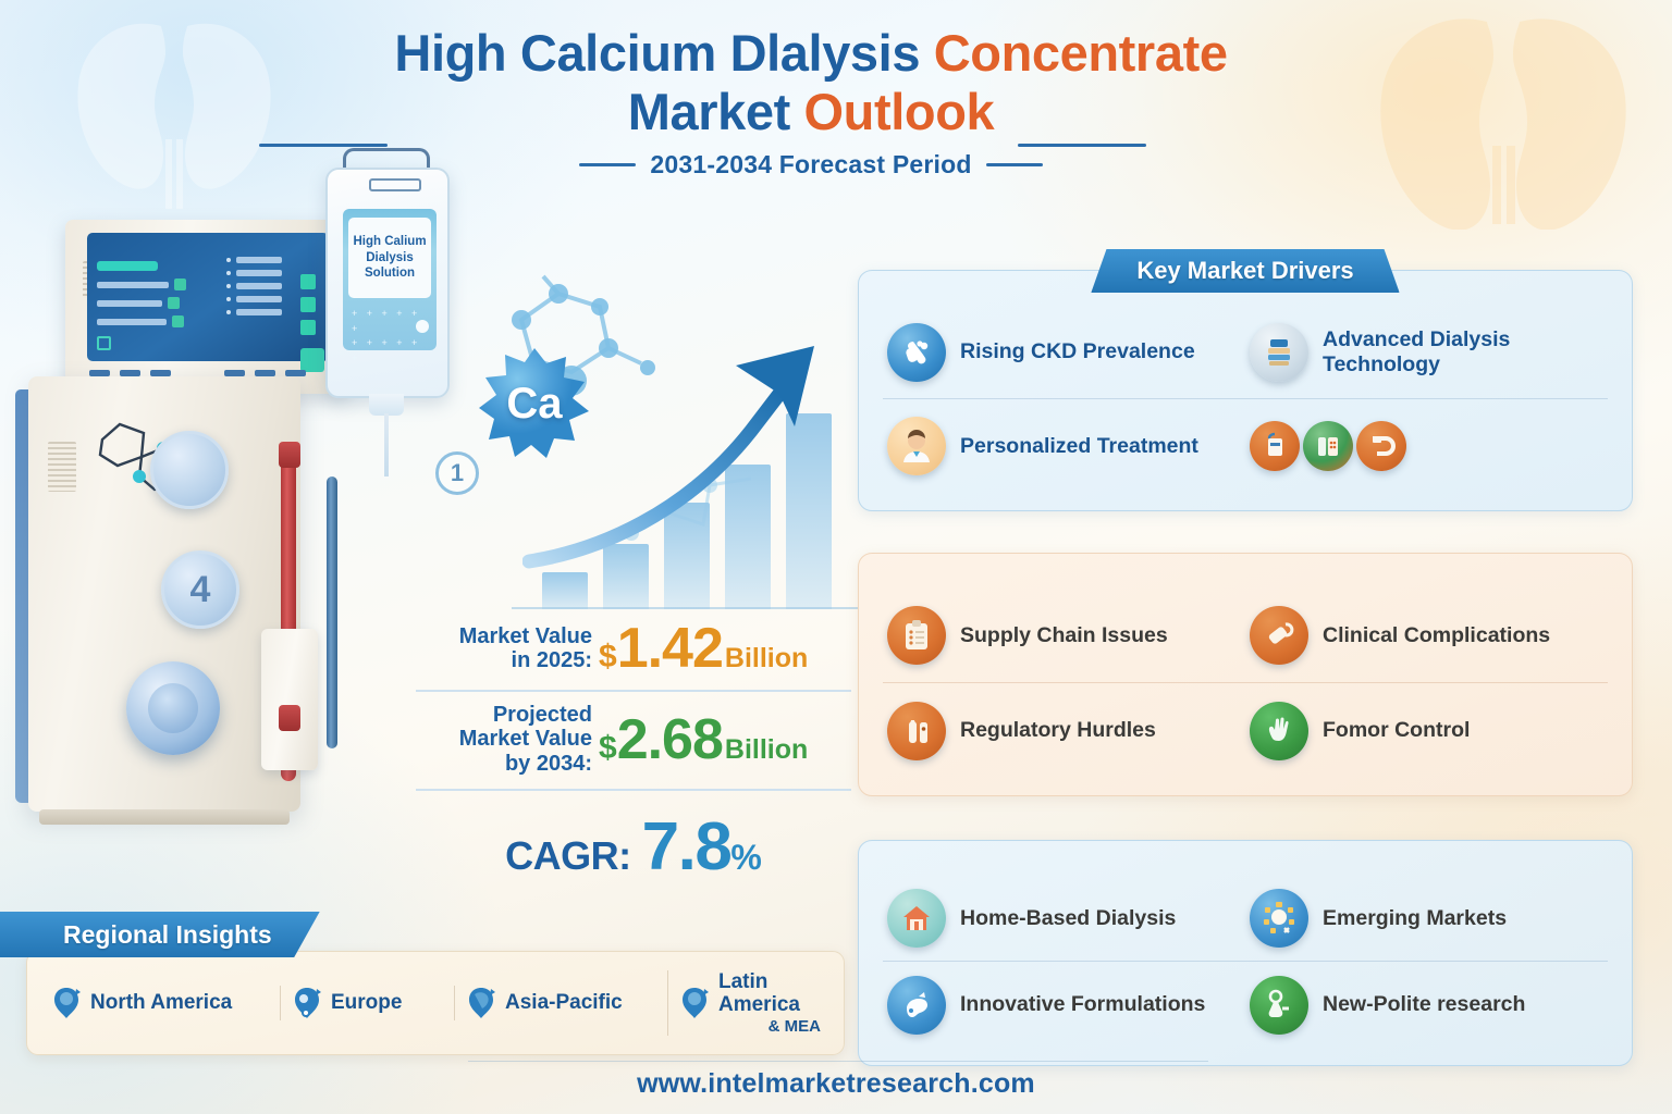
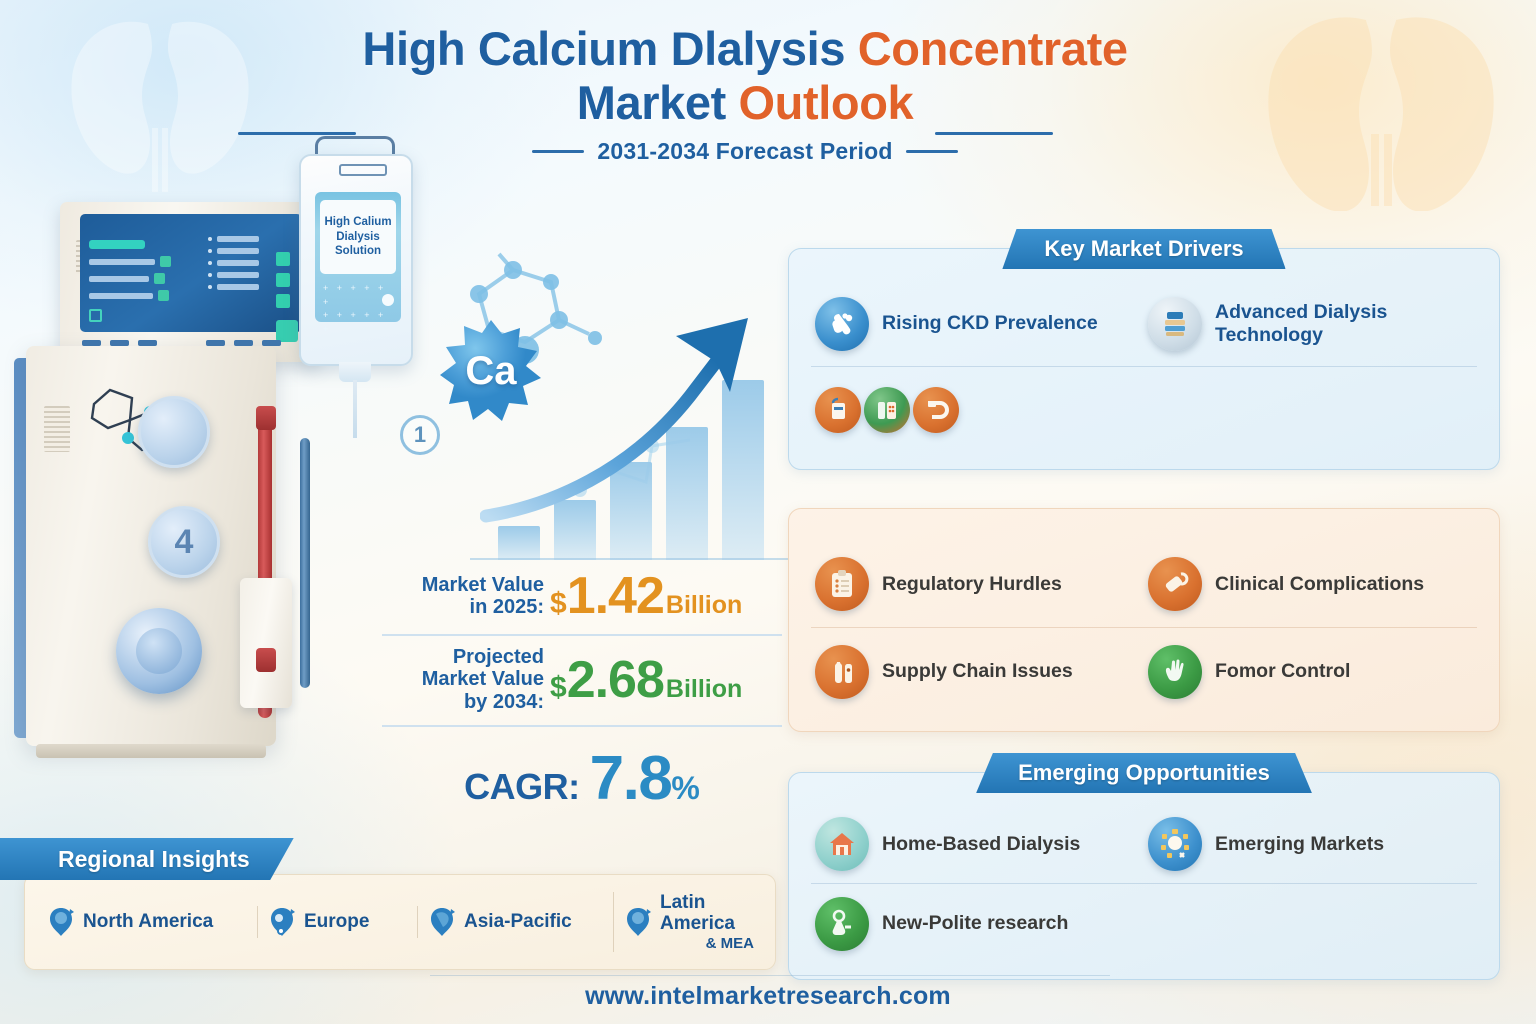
  High Calcium Dlalysis Concentrate
  Market Outlook
  2031-2034 Forecast Period
  4
  High Calium
  Dialysis
  Solution
  + + + + + +
  + + + + +
  Ca
  1
  Market Value
  in 2025:
  $1.42Billion
  Projected
  Market Value
  by 2034:
  $2.68Billion
  CAGR:
  7.8
  %
  Key Market Drivers
  Rising CKD Prevalence
  Advanced Dialysis Technology
- Personalized Treatment
- Supply Chain Issues
+ Regulatory Hurdles
  Clinical Complications
- Regulatory Hurdles
+ Supply Chain Issues
  Fomor Control
+ Emerging Opportunities
  Home-Based Dialysis
  Emerging Markets
- Innovative Formulations
  New-Polite research
  Regional Insights
  North America
  Europe
  Asia-Pacific
  Latin America
  & MEA
  www.intelmarketresearch.com
